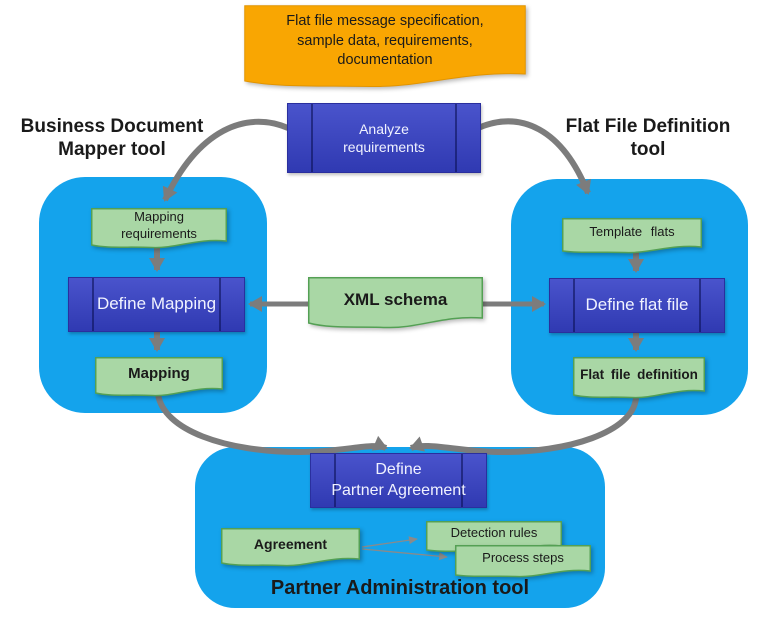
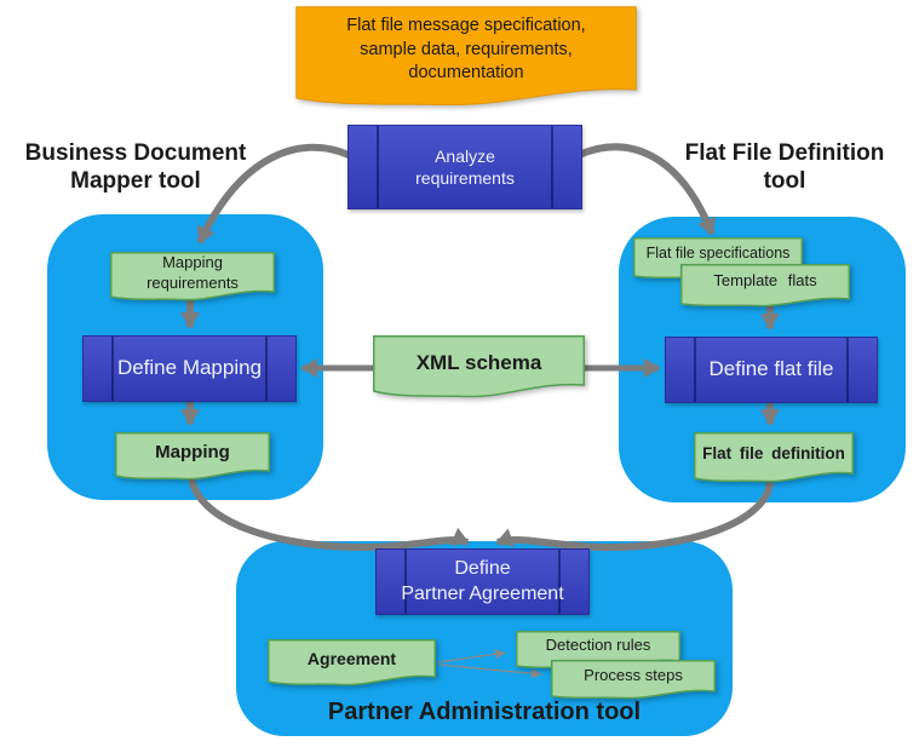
  Flat file message specification,
  sample data, requirements,
  documentation
  Analyze
  requirements
  Business Document
  Mapper tool
  Flat File Definition
  tool
  Partner Administration tool
  Mapping
  requirements
  Define Mapping
  Mapping
  XML schema
+ Flat file specifications
  Template flats
  Define flat file
  Flat file definition
  Define
  Partner Agreement
  Agreement
  Detection rules
  Process steps
